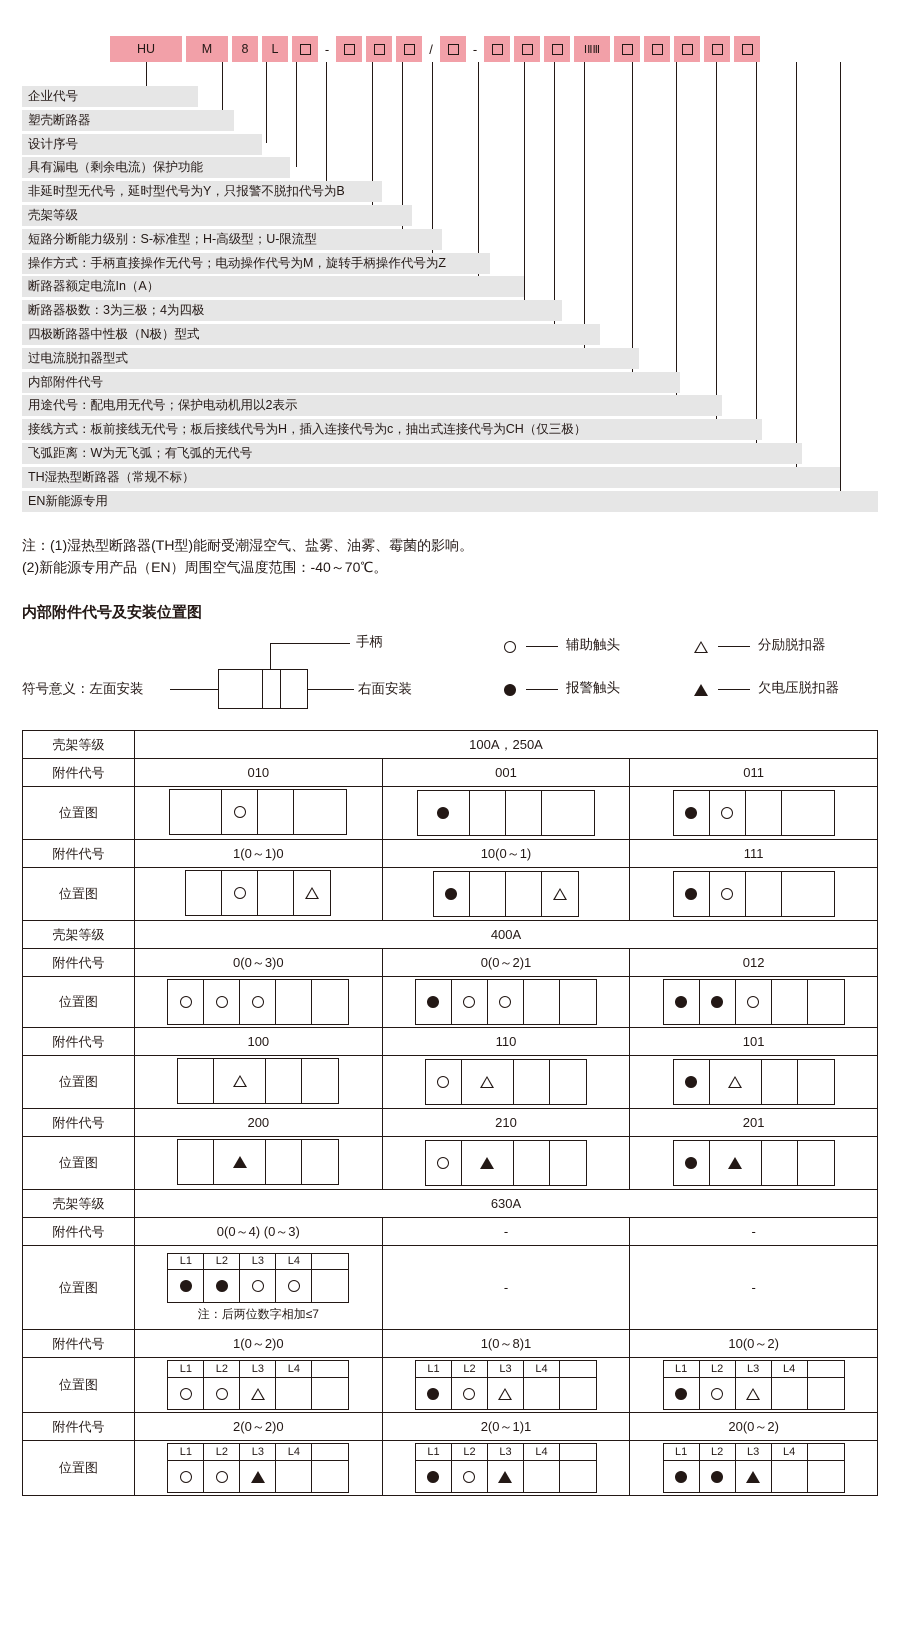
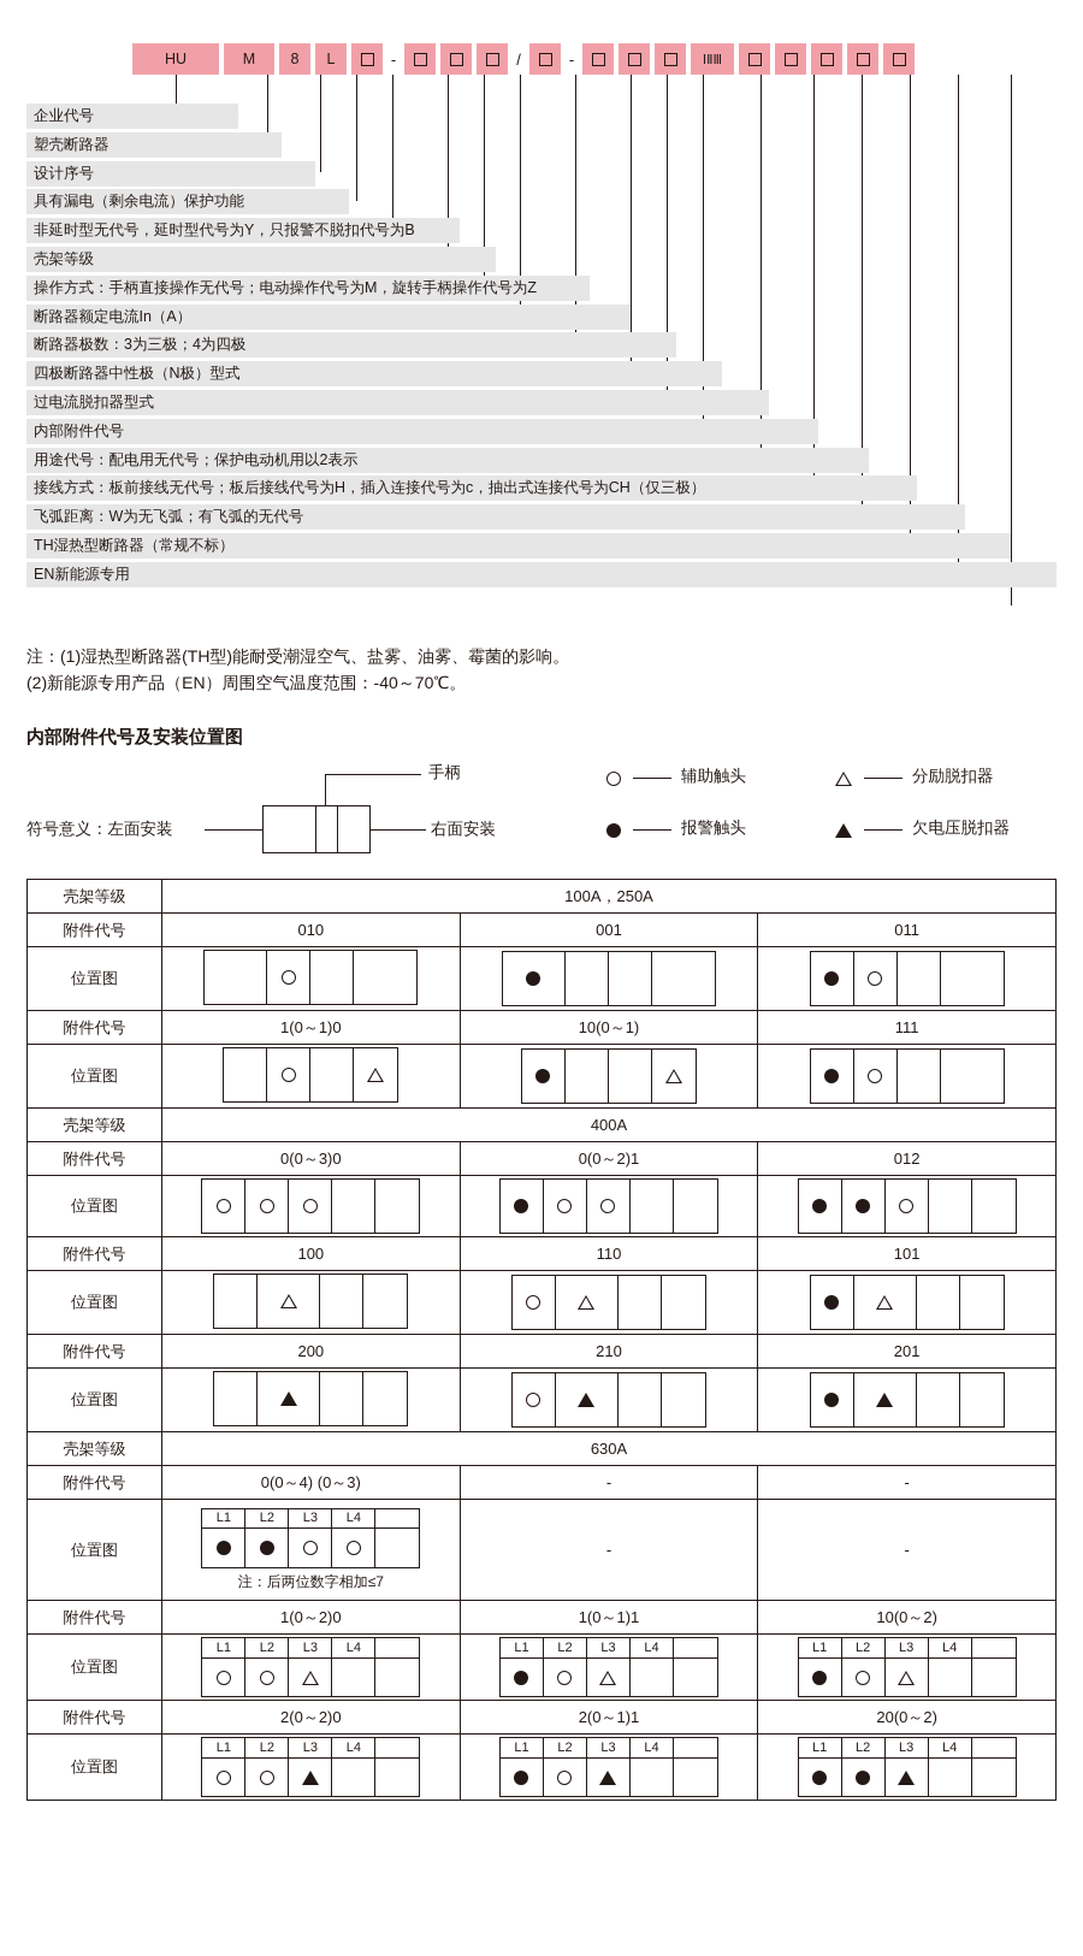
  HU
  M
  8
  L
  -
  /
  -
  ⅠⅡⅢ
  企业代号
  塑壳断路器
  设计序号
  具有漏电（剩余电流）保护功能
  非延时型无代号，延时型代号为Y，只报警不脱扣代号为B
  壳架等级
- 短路分断能力级别：S-标准型；H-高级型；U-限流型
  操作方式：手柄直接操作无代号；电动操作代号为M，旋转手柄操作代号为Z
  断路器额定电流In（A）
  断路器极数：3为三极；4为四极
  四极断路器中性极（N极）型式
  过电流脱扣器型式
  内部附件代号
  用途代号：配电用无代号；保护电动机用以2表示
  接线方式：板前接线无代号；板后接线代号为H，插入连接代号为c，抽出式连接代号为CH（仅三极）
  飞弧距离：W为无飞弧；有飞弧的无代号
  TH湿热型断路器（常规不标）
  EN新能源专用
  注：(1)湿热型断路器(TH型)能耐受潮湿空气、盐雾、油雾、霉菌的影响。
  (2)新能源专用产品（EN）周围空气温度范围：-40～70℃。
  内部附件代号及安装位置图
  手柄
  符号意义：左面安装
  右面安装
  辅助触头
  分励脱扣器
  报警触头
  欠电压脱扣器
  壳架等级	100A，250A
  附件代号	010	001	011
  位置图
  附件代号	1(0～1)0	10(0～1)	111
  位置图
  壳架等级	400A
  附件代号	0(0～3)0	0(0～2)1	012
  位置图
  附件代号	100	110	101
  位置图
  附件代号	200	210	201
  位置图
  壳架等级	630A
  附件代号	0(0～4) (0～3)	-	-
  位置图	L1 L2 L3 L4 注：后两位数字相加≤7	-	-
- 附件代号	1(0～2)0	1(0～8)1	10(0～2)
+ 附件代号	1(0～2)0	1(0～1)1	10(0～2)
  位置图	L1 L2 L3 L4	L1 L2 L3 L4	L1 L2 L3 L4
  附件代号	2(0～2)0	2(0～1)1	20(0～2)
  位置图	L1 L2 L3 L4	L1 L2 L3 L4	L1 L2 L3 L4
